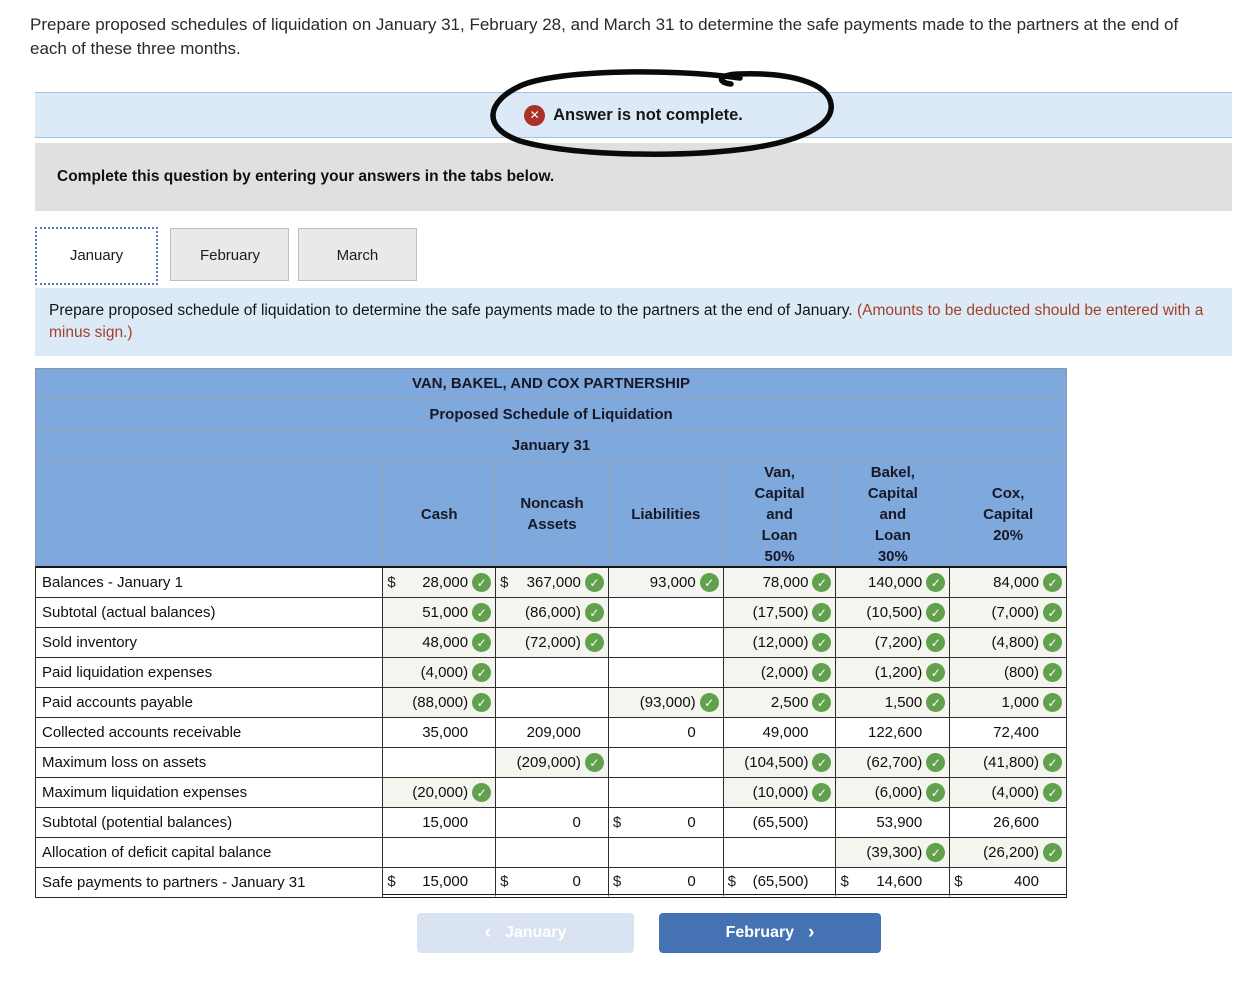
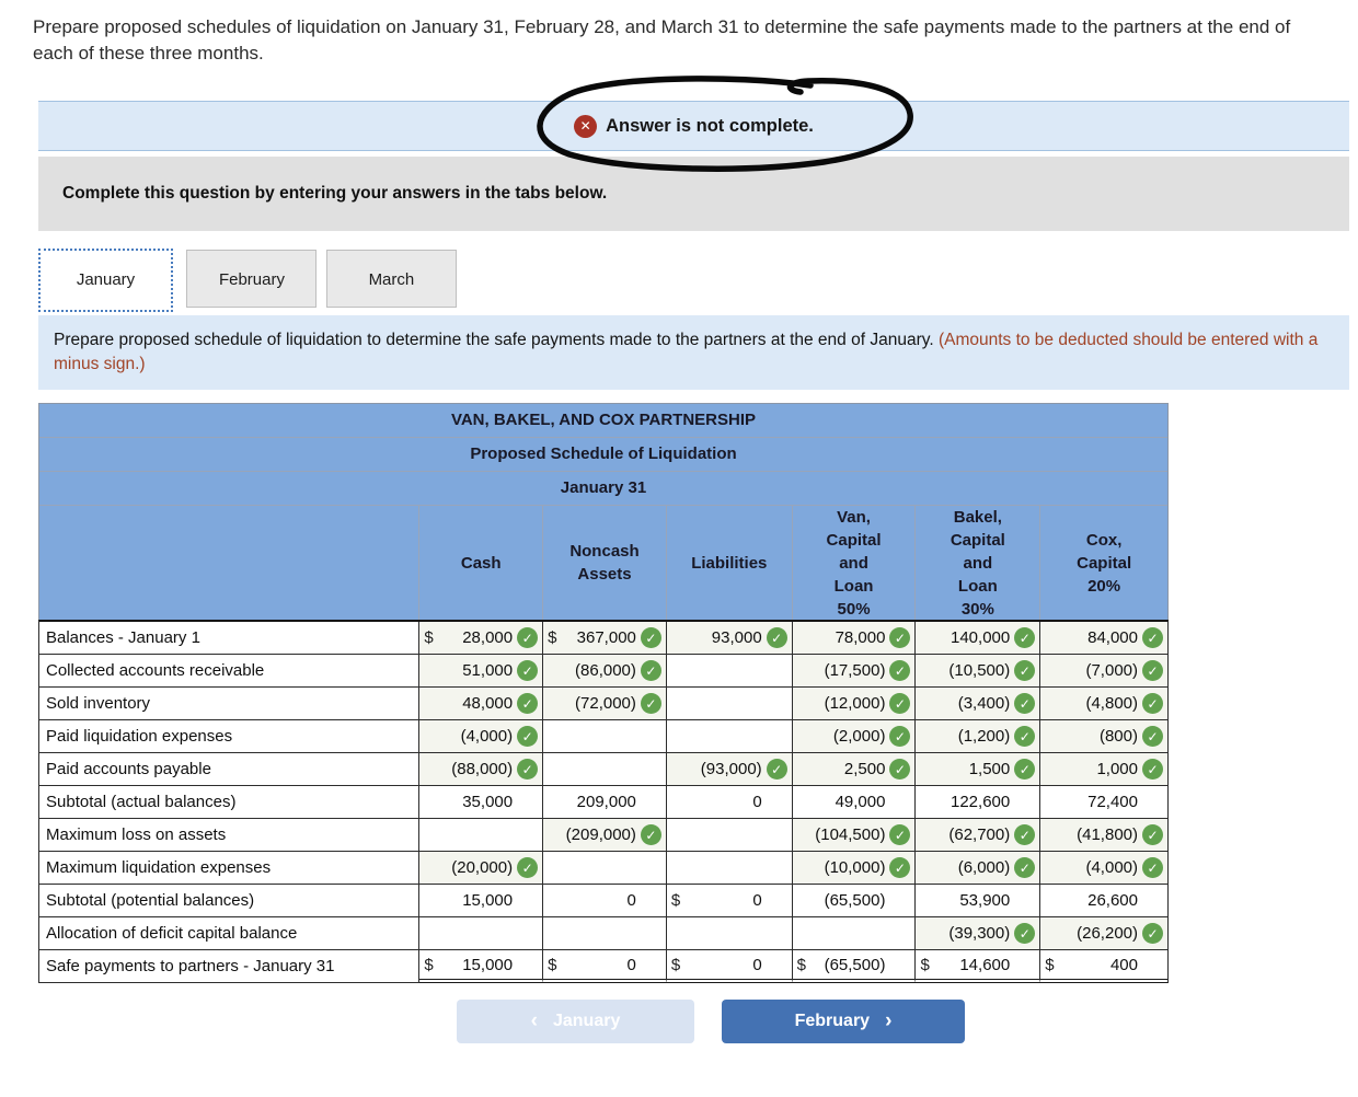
  Prepare proposed schedules of liquidation on January 31, February 28, and March 31 to determine the safe payments made to the partners at the end of each of these three months.
  ✕
  Answer is not complete.
  Complete this question by entering your answers in the tabs below.
  January February March
  Prepare proposed schedule of liquidation to determine the safe payments made to the partners at the end of January. (Amounts to be deducted should be entered with a minus sign.)
  VAN, BAKEL, AND COX PARTNERSHIP
  Proposed Schedule of Liquidation
  January 31
  Cash
  Noncash
  Assets
  Liabilities
  Van,
  Capital
  and
  Loan
  50%
  Bakel,
  Capital
  and
  Loan
  30%
  Cox,
  Capital
  20%
  Balances - January 1
  $
  28,000
  ✓
  $
  367,000
  ✓
  93,000
  ✓
  78,000
  ✓
  140,000
  ✓
  84,000
  ✓
- Subtotal (actual balances)
+ Collected accounts receivable
  51,000
  ✓
  (86,000)
  ✓
  (17,500)
  ✓
  (10,500)
  ✓
  (7,000)
  ✓
  Sold inventory
  48,000
  ✓
  (72,000)
  ✓
  (12,000)
  ✓
- (7,200)
+ (3,400)
  ✓
  (4,800)
  ✓
  Paid liquidation expenses
  (4,000)
  ✓
  (2,000)
  ✓
  (1,200)
  ✓
  (800)
  ✓
  Paid accounts payable
  (88,000)
  ✓
  (93,000)
  ✓
  2,500
  ✓
  1,500
  ✓
  1,000
  ✓
- Collected accounts receivable
+ Subtotal (actual balances)
  35,000
  209,000
  0
  49,000
  122,600
  72,400
  Maximum loss on assets
  (209,000)
  ✓
  (104,500)
  ✓
  (62,700)
  ✓
  (41,800)
  ✓
  Maximum liquidation expenses
  (20,000)
  ✓
  (10,000)
  ✓
  (6,000)
  ✓
  (4,000)
  ✓
  Subtotal (potential balances)
  15,000
  0
  $
  0
  (65,500)
  53,900
  26,600
  Allocation of deficit capital balance
  (39,300)
  ✓
  (26,200)
  ✓
  Safe payments to partners - January 31
  $
  15,000
  $
  0
  $
  0
  $
  (65,500)
  $
  14,600
  $
  400
  ‹
  January
  February
  ›
